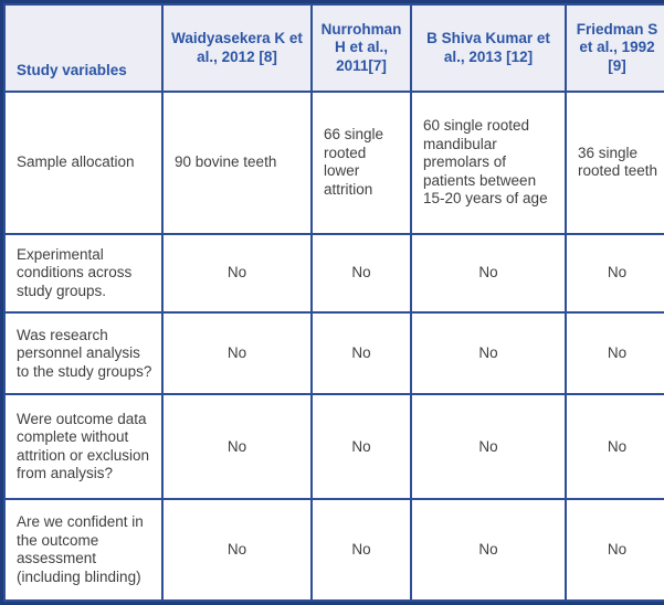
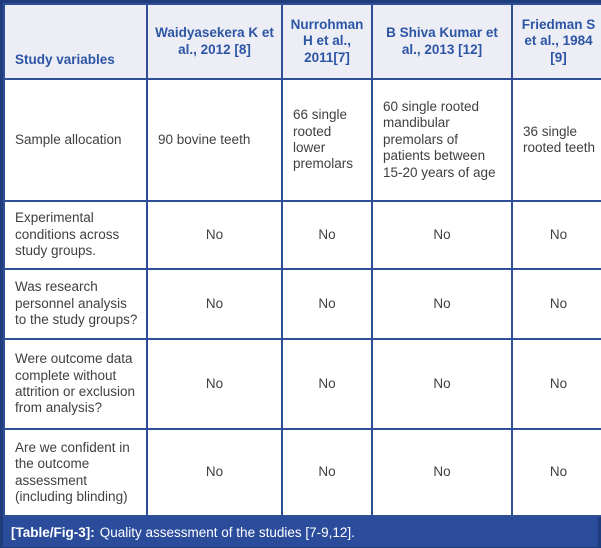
- Study variables	Waidyasekera K et al., 2012 [8]	Nurrohman H et al., 2011[7]	B Shiva Kumar et al., 2013 [12]	Friedman S et al., 1992 [9]
+ Study variables	Waidyasekera K et al., 2012 [8]	Nurrohman H et al., 2011[7]	B Shiva Kumar et al., 2013 [12]	Friedman S et al., 1984 [9]
- Sample allocation	90 bovine teeth	66 single rooted lower attrition	60 single rooted mandibular premolars of patients between 15-20 years of age	36 single rooted teeth
+ Sample allocation	90 bovine teeth	66 single rooted lower premolars	60 single rooted mandibular premolars of patients between 15-20 years of age	36 single rooted teeth
  Experimental conditions across study groups.	No	No	No	No
  Was research personnel analysis to the study groups?	No	No	No	No
  Were outcome data complete without attrition or exclusion from analysis?	No	No	No	No
  Are we confident in the outcome assessment (including blinding)	No	No	No	No
+ [Table/Fig-3]:
+ Quality assessment of the studies [7-9,12].
